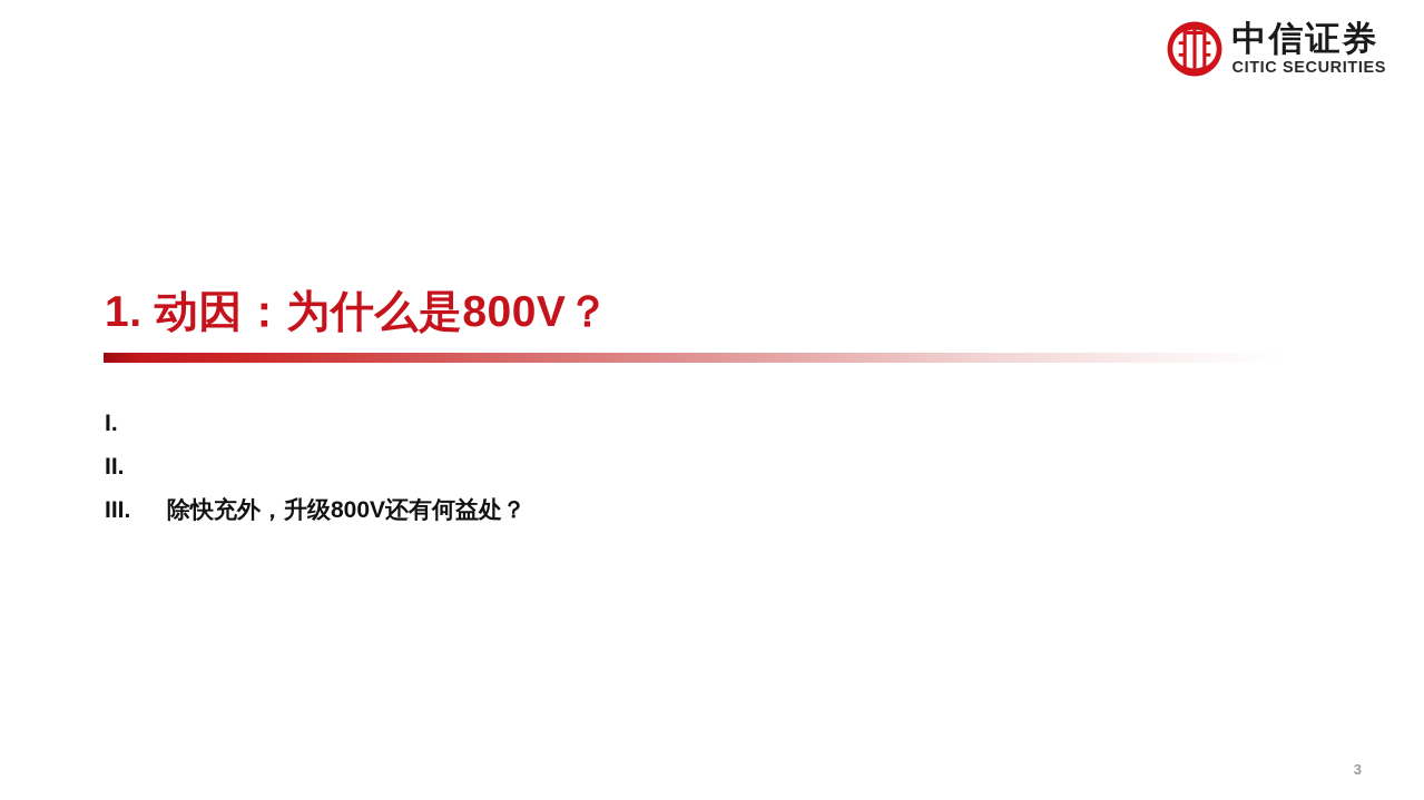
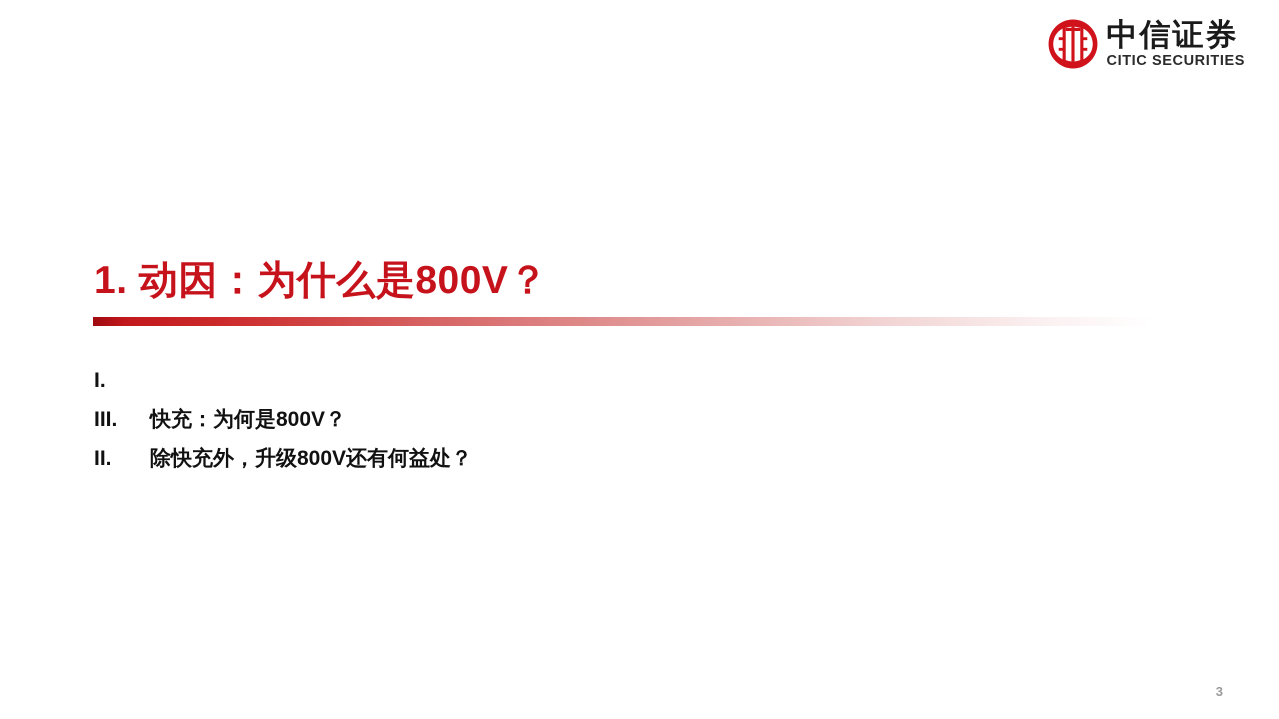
  中信证券
  CITIC SECURITIES
  1. 动因：为什么是800V？
  I.
- II.
+ III.
+ 快充：为何是800V？
- III.
+ II.
  除快充外，升级800V还有何益处？
  3
